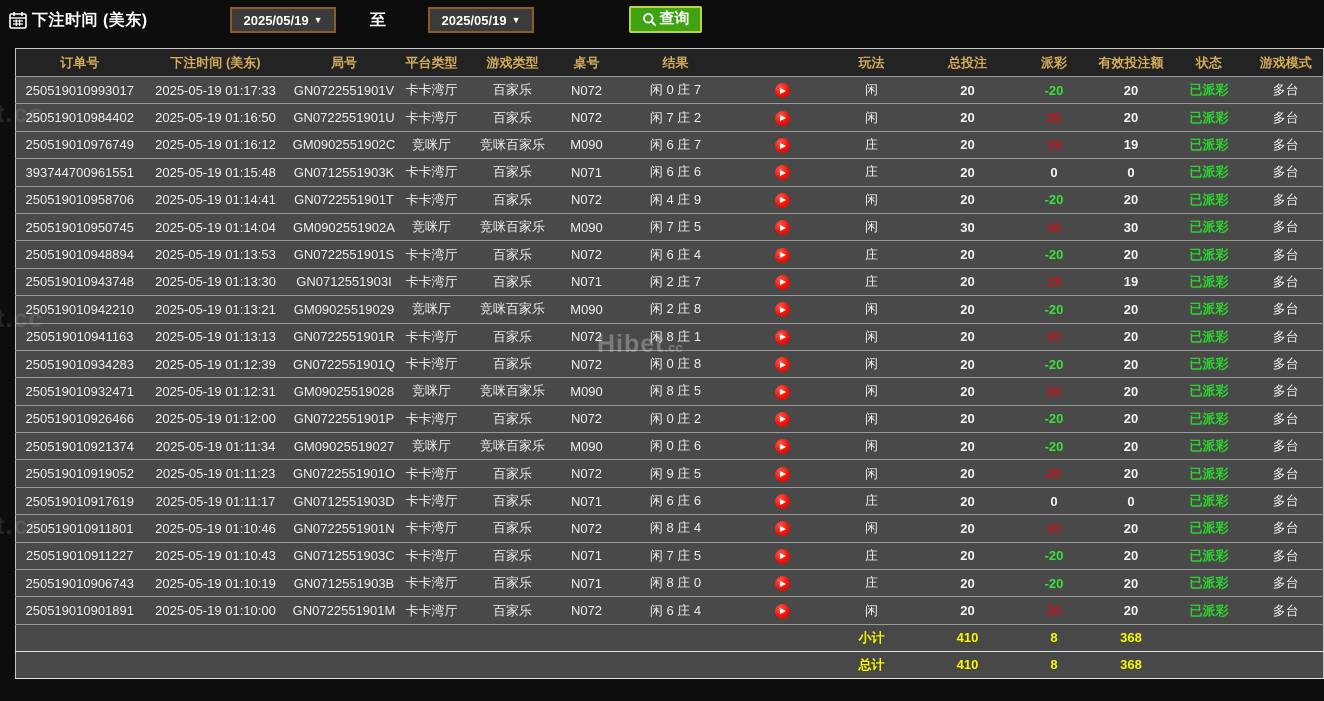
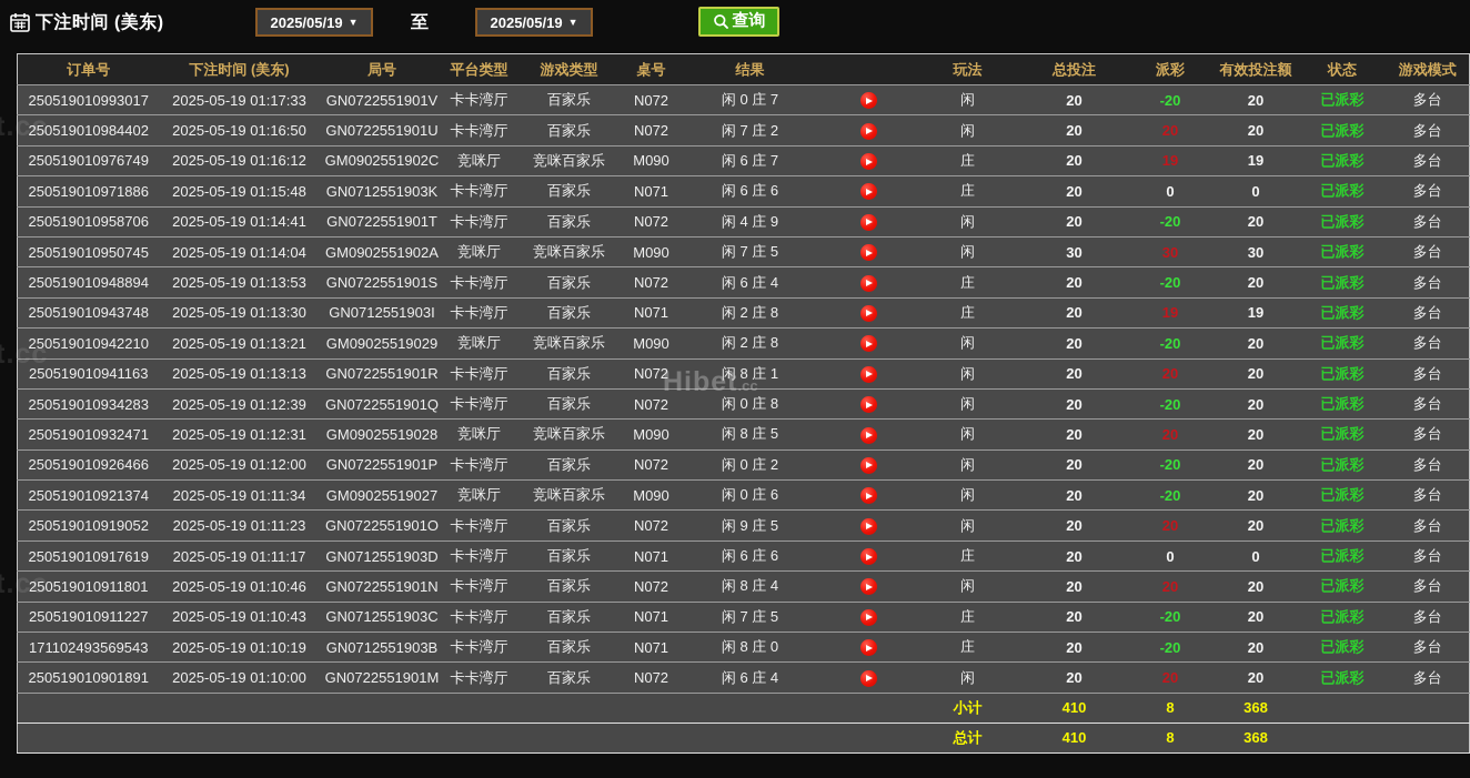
  下注时间 (美东)
  2025/05/19
  ▼
  至
  2025/05/19
  ▼
  查询
  订单号	下注时间 (美东)	局号	平台类型	游戏类型	桌号	结果		玩法	总投注	派彩	有效投注额	状态	游戏模式
  250519010993017	2025-05-19 01:17:33	GN0722551901V	卡卡湾厅	百家乐	N072	闲 0 庄 7		闲	20	-20	20	已派彩	多台
  250519010984402	2025-05-19 01:16:50	GN0722551901U	卡卡湾厅	百家乐	N072	闲 7 庄 2		闲	20	20	20	已派彩	多台
  250519010976749	2025-05-19 01:16:12	GM0902551902C	竞咪厅	竞咪百家乐	M090	闲 6 庄 7		庄	20	19	19	已派彩	多台
- 393744700961551	2025-05-19 01:15:48	GN0712551903K	卡卡湾厅	百家乐	N071	闲 6 庄 6		庄	20	0	0	已派彩	多台
+ 250519010971886	2025-05-19 01:15:48	GN0712551903K	卡卡湾厅	百家乐	N071	闲 6 庄 6		庄	20	0	0	已派彩	多台
  250519010958706	2025-05-19 01:14:41	GN0722551901T	卡卡湾厅	百家乐	N072	闲 4 庄 9		闲	20	-20	20	已派彩	多台
  250519010950745	2025-05-19 01:14:04	GM0902551902A	竞咪厅	竞咪百家乐	M090	闲 7 庄 5		闲	30	30	30	已派彩	多台
  250519010948894	2025-05-19 01:13:53	GN0722551901S	卡卡湾厅	百家乐	N072	闲 6 庄 4		庄	20	-20	20	已派彩	多台
- 250519010943748	2025-05-19 01:13:30	GN0712551903I	卡卡湾厅	百家乐	N071	闲 2 庄 7		庄	20	19	19	已派彩	多台
+ 250519010943748	2025-05-19 01:13:30	GN0712551903I	卡卡湾厅	百家乐	N071	闲 2 庄 8		庄	20	19	19	已派彩	多台
  250519010942210	2025-05-19 01:13:21	GM09025519029	竞咪厅	竞咪百家乐	M090	闲 2 庄 8		闲	20	-20	20	已派彩	多台
  250519010941163	2025-05-19 01:13:13	GN0722551901R	卡卡湾厅	百家乐	N072	闲 8 庄 1		闲	20	20	20	已派彩	多台
  250519010934283	2025-05-19 01:12:39	GN0722551901Q	卡卡湾厅	百家乐	N072	闲 0 庄 8		闲	20	-20	20	已派彩	多台
  250519010932471	2025-05-19 01:12:31	GM09025519028	竞咪厅	竞咪百家乐	M090	闲 8 庄 5		闲	20	20	20	已派彩	多台
  250519010926466	2025-05-19 01:12:00	GN0722551901P	卡卡湾厅	百家乐	N072	闲 0 庄 2		闲	20	-20	20	已派彩	多台
  250519010921374	2025-05-19 01:11:34	GM09025519027	竞咪厅	竞咪百家乐	M090	闲 0 庄 6		闲	20	-20	20	已派彩	多台
  250519010919052	2025-05-19 01:11:23	GN0722551901O	卡卡湾厅	百家乐	N072	闲 9 庄 5		闲	20	20	20	已派彩	多台
  250519010917619	2025-05-19 01:11:17	GN0712551903D	卡卡湾厅	百家乐	N071	闲 6 庄 6		庄	20	0	0	已派彩	多台
  250519010911801	2025-05-19 01:10:46	GN0722551901N	卡卡湾厅	百家乐	N072	闲 8 庄 4		闲	20	20	20	已派彩	多台
  250519010911227	2025-05-19 01:10:43	GN0712551903C	卡卡湾厅	百家乐	N071	闲 7 庄 5		庄	20	-20	20	已派彩	多台
- 250519010906743	2025-05-19 01:10:19	GN0712551903B	卡卡湾厅	百家乐	N071	闲 8 庄 0		庄	20	-20	20	已派彩	多台
+ 171102493569543	2025-05-19 01:10:19	GN0712551903B	卡卡湾厅	百家乐	N071	闲 8 庄 0		庄	20	-20	20	已派彩	多台
  250519010901891	2025-05-19 01:10:00	GN0722551901M	卡卡湾厅	百家乐	N072	闲 6 庄 4		闲	20	20	20	已派彩	多台
  								小计	410	8	368
  								总计	410	8	368
  Hibet.cc
